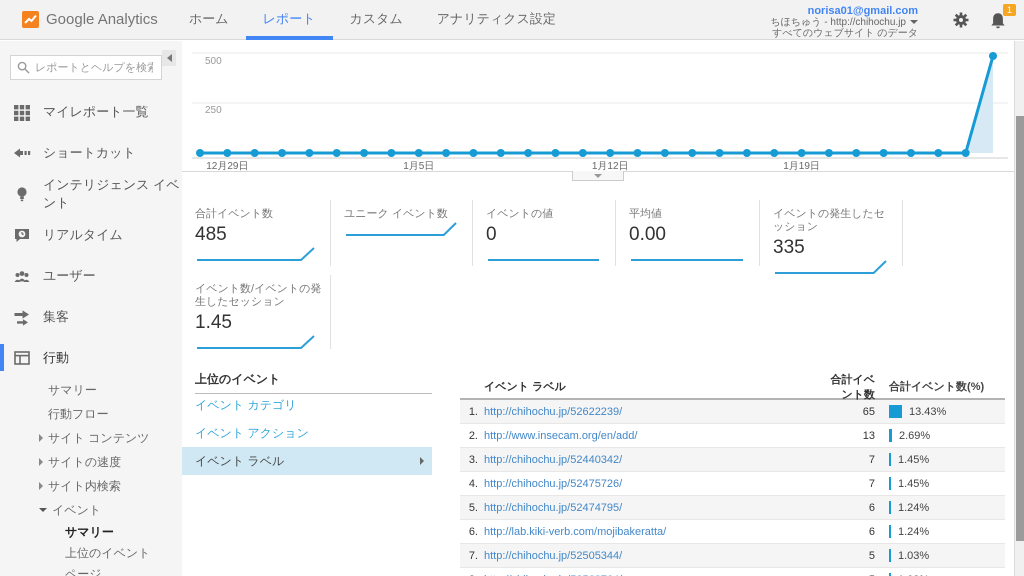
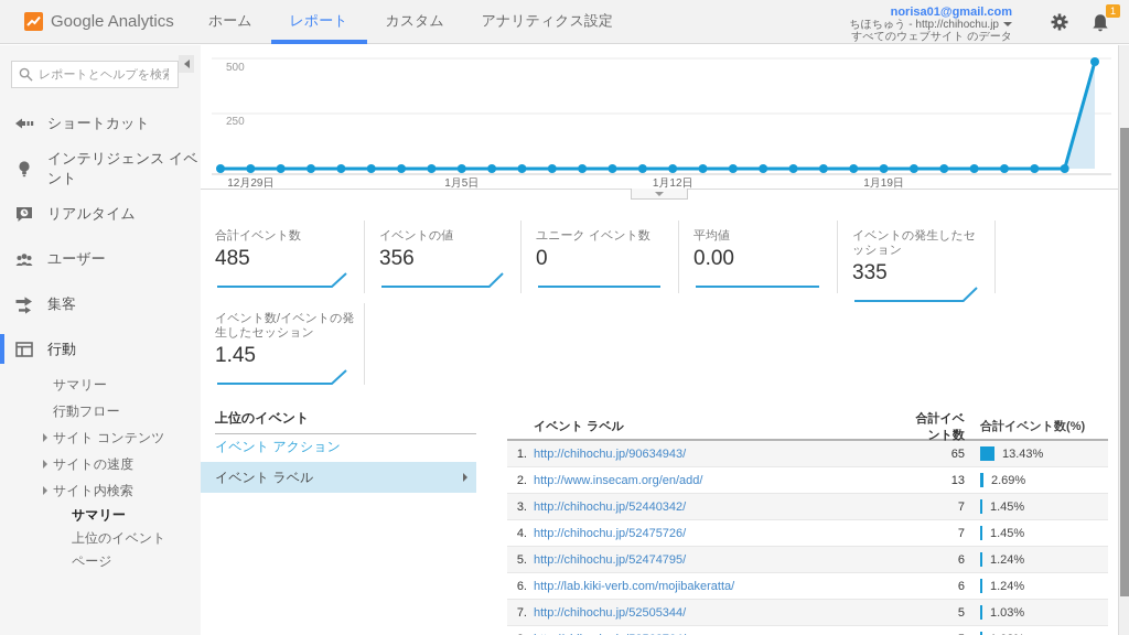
  Google Analytics
  ホーム
  レポート
  カスタム
  アナリティクス設定
  norisa01@gmail.com
  ちほちゅう - http://chihochu.jp
  すべてのウェブサイト のデータ
  1
  レポートとヘルプを検索
- マイレポート一覧
  ショートカット
  インテリジェンス イベント
  リアルタイム
  ユーザー
  集客
  行動
  サマリー
  行動フロー
  サイト コンテンツ
  サイトの速度
  サイト内検索
- イベント
  サマリー
  上位のイベント
  ページ
  12月29日
  1月5日
  1月12日
  1月19日
  500
  250
  合計イベント数
  485
- ユニーク イベント数
+ イベントの値
+ 356
- イベントの値
+ ユニーク イベント数
  0
  平均値
  0.00
  イベントの発生したセッション
  335
  イベント数/イベントの発生したセッション
  1.45
  上位のイベント
- イベント カテゴリ
  イベント アクション
  イベント ラベル
  イベント ラベル
  合計イベント数
  合計イベント数(%)
  1.
- http://chihochu.jp/52622239/
+ http://chihochu.jp/90634943/
  65
  13.43%
  2.
  http://www.insecam.org/en/add/
  13
  2.69%
  3.
  http://chihochu.jp/52440342/
  7
  1.45%
  4.
  http://chihochu.jp/52475726/
  7
  1.45%
  5.
  http://chihochu.jp/52474795/
  6
  1.24%
  6.
  http://lab.kiki-verb.com/mojibakeratta/
  6
  1.24%
  7.
  http://chihochu.jp/52505344/
  5
  1.03%
